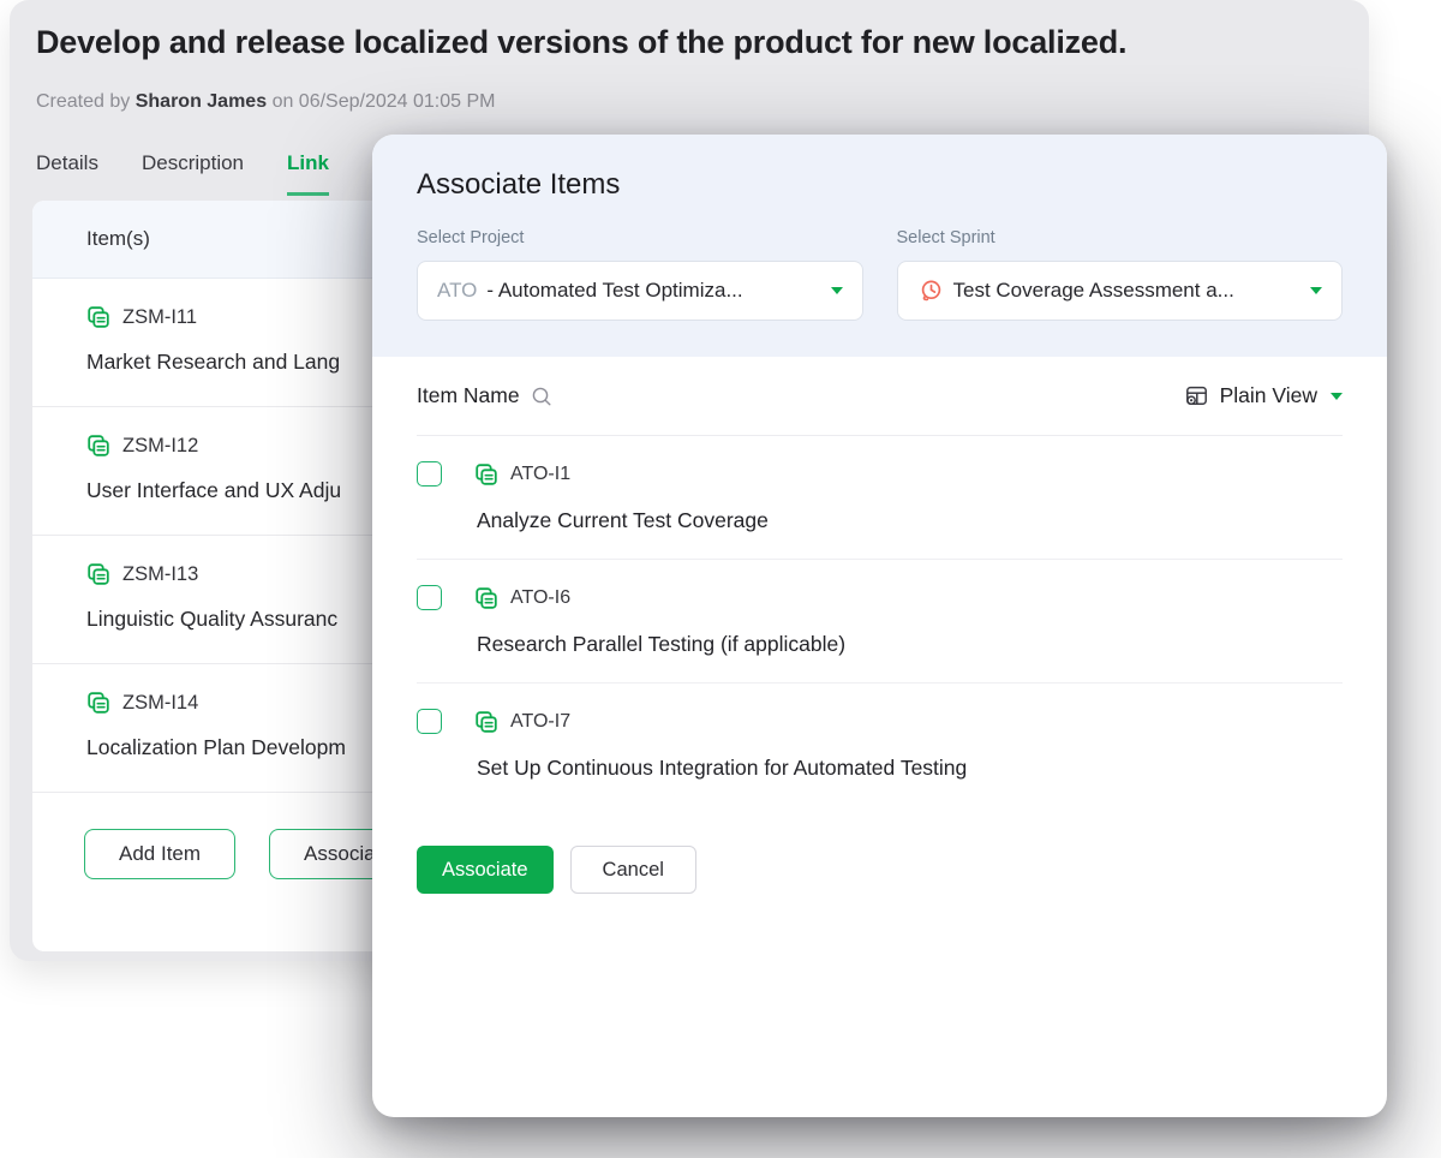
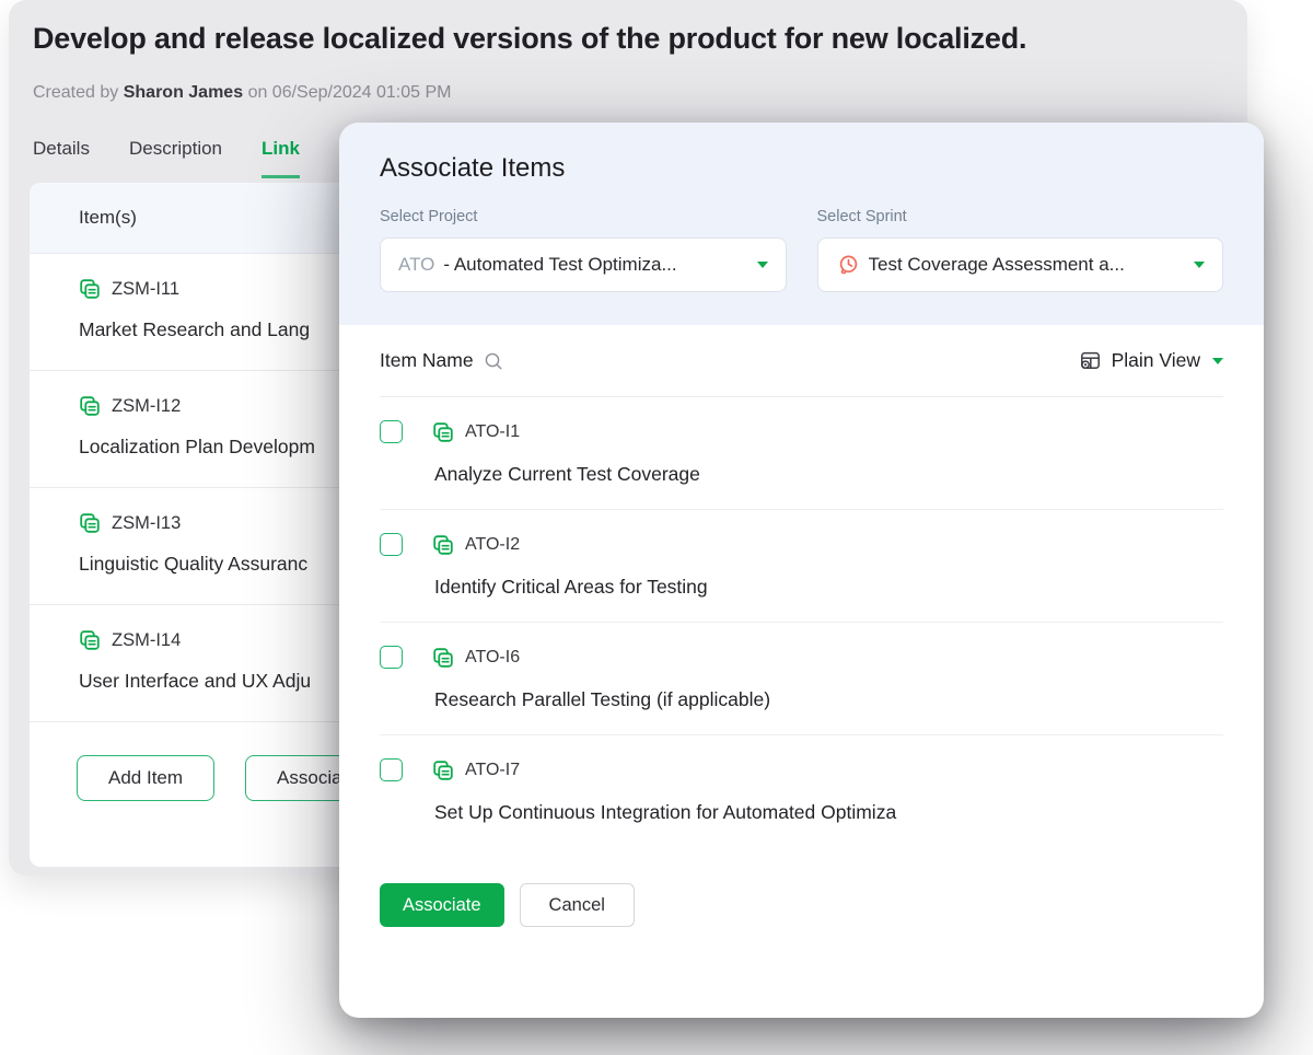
  Develop and release localized versions of the product for new localized.
  Created by Sharon James on 06/Sep/2024 01:05 PM
  Details
  Description
  Link
  Item(s)
  ZSM-I11
  Market Research and Lang
  ZSM-I12
- User Interface and UX Adju
+ Localization Plan Developm
  ZSM-I13
  Linguistic Quality Assuranc
  ZSM-I14
- Localization Plan Developm
+ User Interface and UX Adju
  Add Item
  Associa
  Associate Items
  Select Project
  ATO
  - Automated Test Optimiza...
  Select Sprint
  Test Coverage Assessment a...
  Item Name
  Plain View
  ATO-I1
  Analyze Current Test Coverage
+ ATO-I2
+ Identify Critical Areas for Testing
  ATO-I6
  Research Parallel Testing (if applicable)
  ATO-I7
- Set Up Continuous Integration for Automated Testing
+ Set Up Continuous Integration for Automated Optimiza
  Associate
  Cancel
